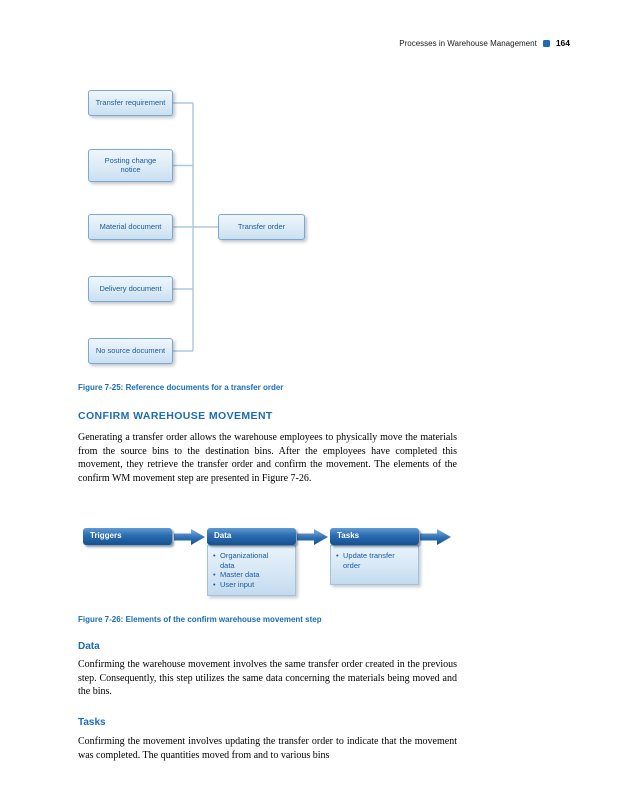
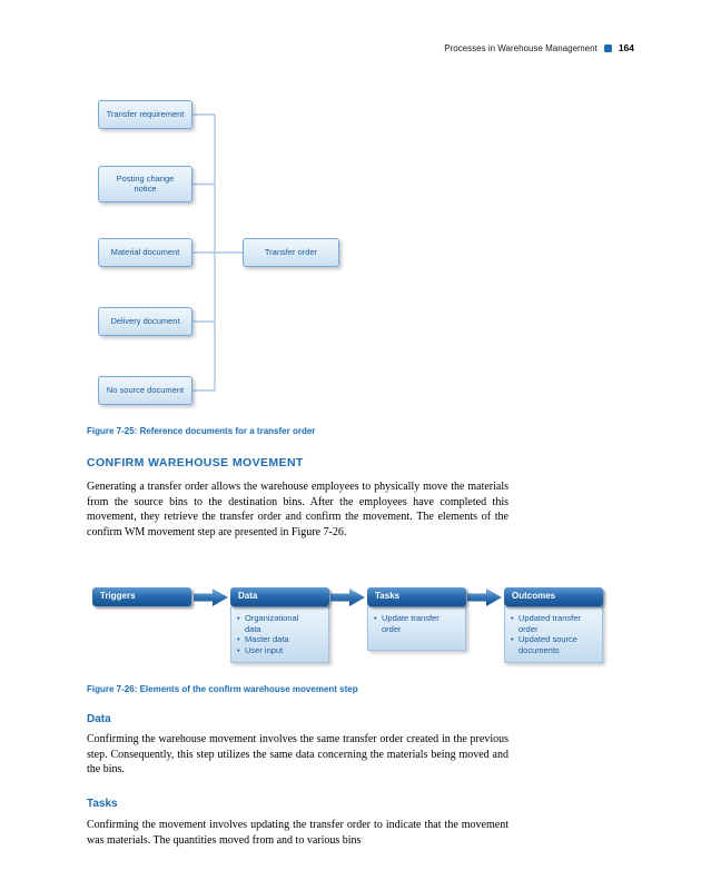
  Processes in Warehouse Management
  164
  Transfer requirement
  Posting change notice
  Material document
  Delivery document
  No source document
  Transfer order
  Figure 7-25: Reference documents for a transfer order
  CONFIRM WAREHOUSE MOVEMENT
  Generating a transfer order allows the warehouse employees to physically move the materials from the source bins to the destination bins. After the employees have completed this movement, they retrieve the transfer order and confirm the movement. The elements of the confirm WM movement step are presented in Figure 7-26.
  Triggers
  Data
  Organizational data
  Master data
  User input
  Tasks
  Update transfer order
+ Outcomes
+ Updated transfer order
+ Updated source documents
  Figure 7-26: Elements of the confirm warehouse movement step
  Data
  Confirming the warehouse movement involves the same transfer order created in the previous step. Consequently, this step utilizes the same data concerning the materials being moved and the bins.
  Tasks
- Confirming the movement involves updating the transfer order to indicate that the movement was completed. The quantities moved from and to various bins
+ Confirming the movement involves updating the transfer order to indicate that the movement was materials. The quantities moved from and to various bins
